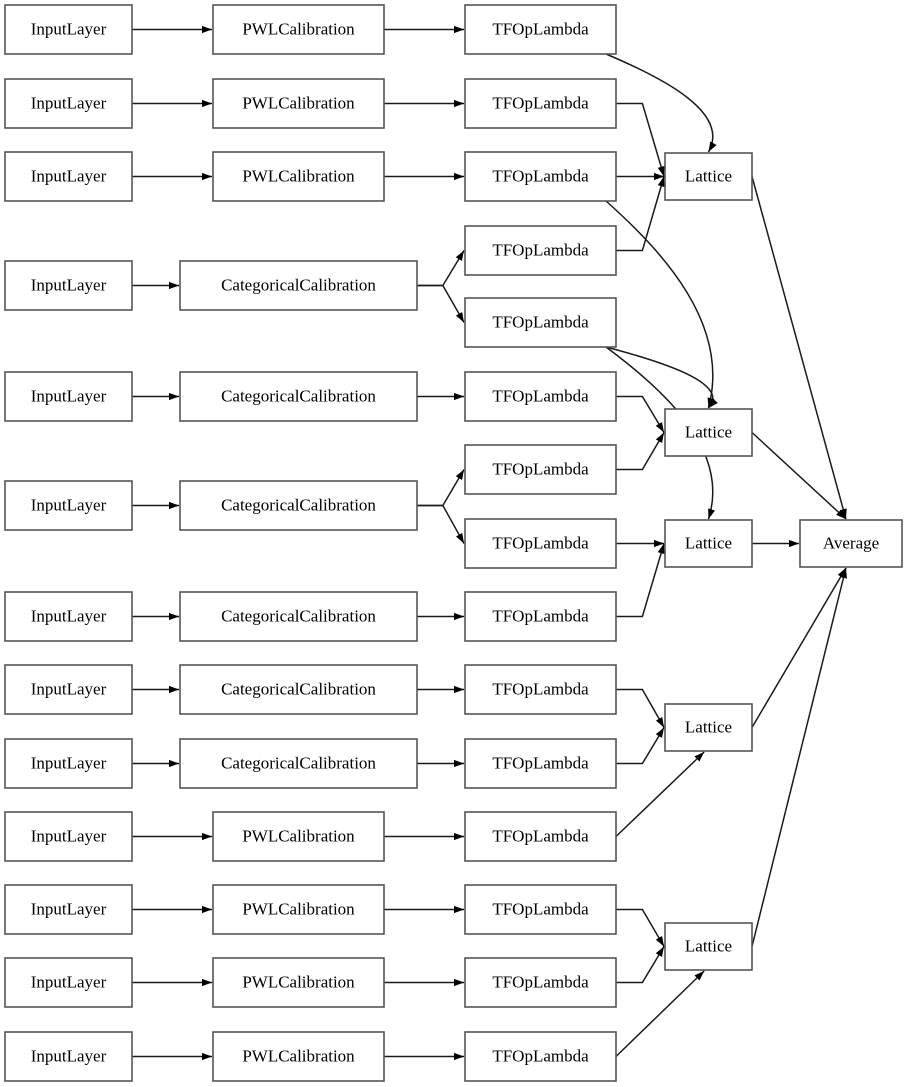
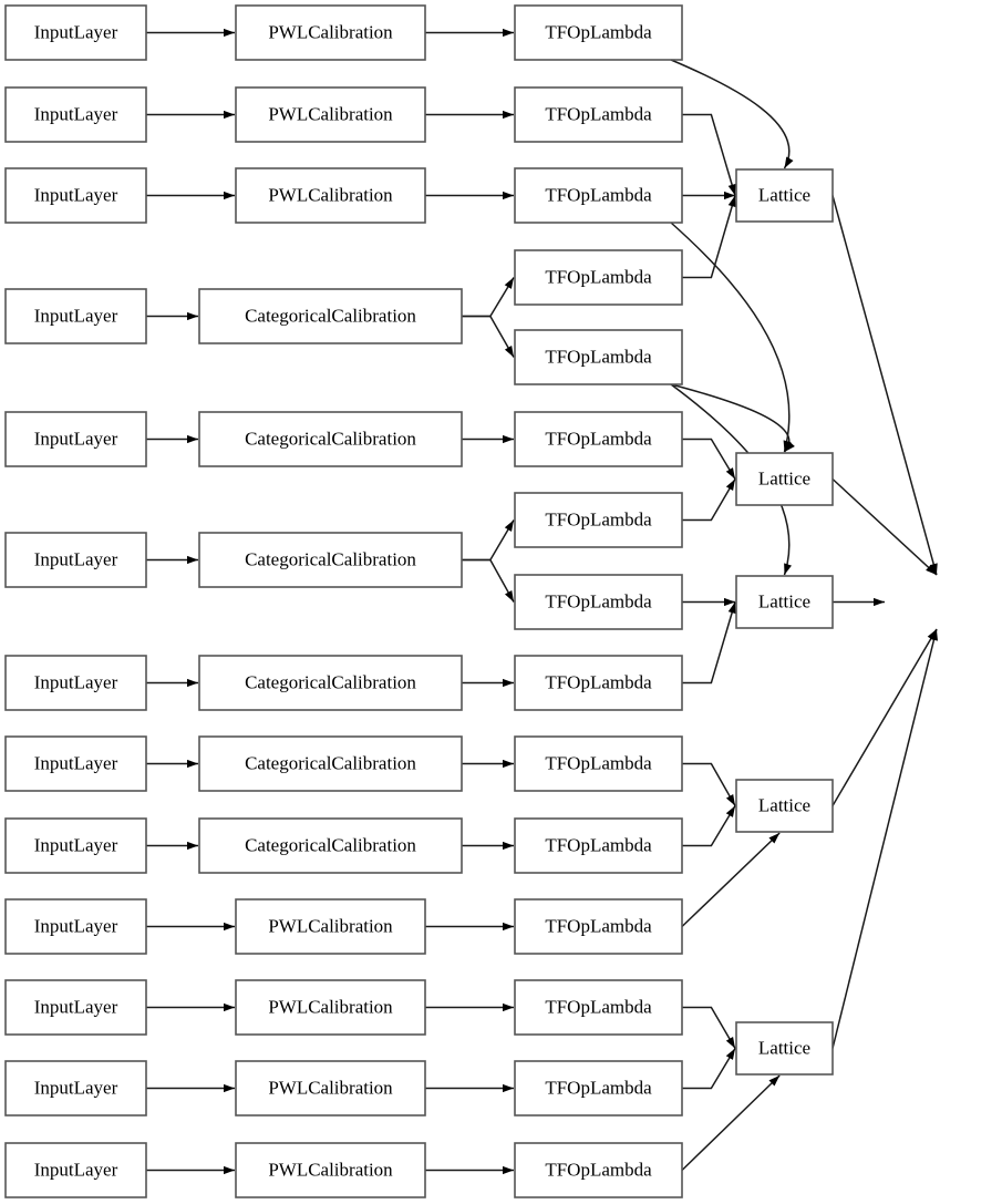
  InputLayer
  InputLayer
  InputLayer
  InputLayer
  InputLayer
  InputLayer
  InputLayer
  InputLayer
  InputLayer
  InputLayer
  InputLayer
  InputLayer
  InputLayer
  PWLCalibration
  PWLCalibration
  PWLCalibration
  CategoricalCalibration
  CategoricalCalibration
  CategoricalCalibration
  CategoricalCalibration
  CategoricalCalibration
  CategoricalCalibration
  PWLCalibration
  PWLCalibration
  PWLCalibration
  PWLCalibration
  TFOpLambda
  TFOpLambda
  TFOpLambda
  TFOpLambda
  TFOpLambda
  TFOpLambda
  TFOpLambda
  TFOpLambda
  TFOpLambda
  TFOpLambda
  TFOpLambda
  TFOpLambda
  TFOpLambda
  TFOpLambda
  TFOpLambda
  Lattice
  Lattice
  Lattice
  Lattice
  Lattice
- Average
